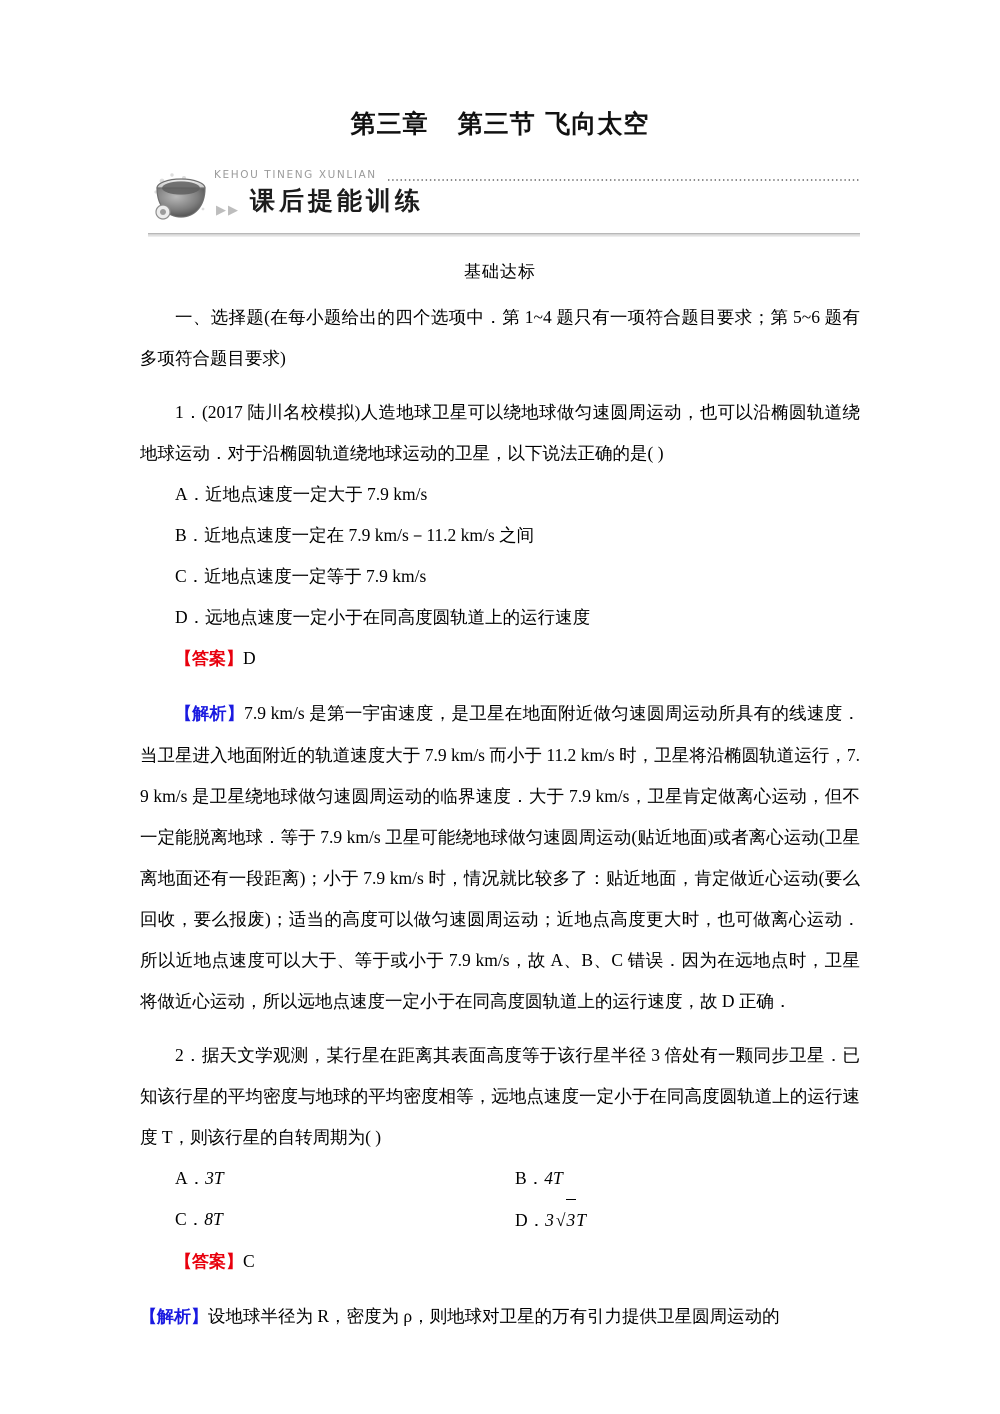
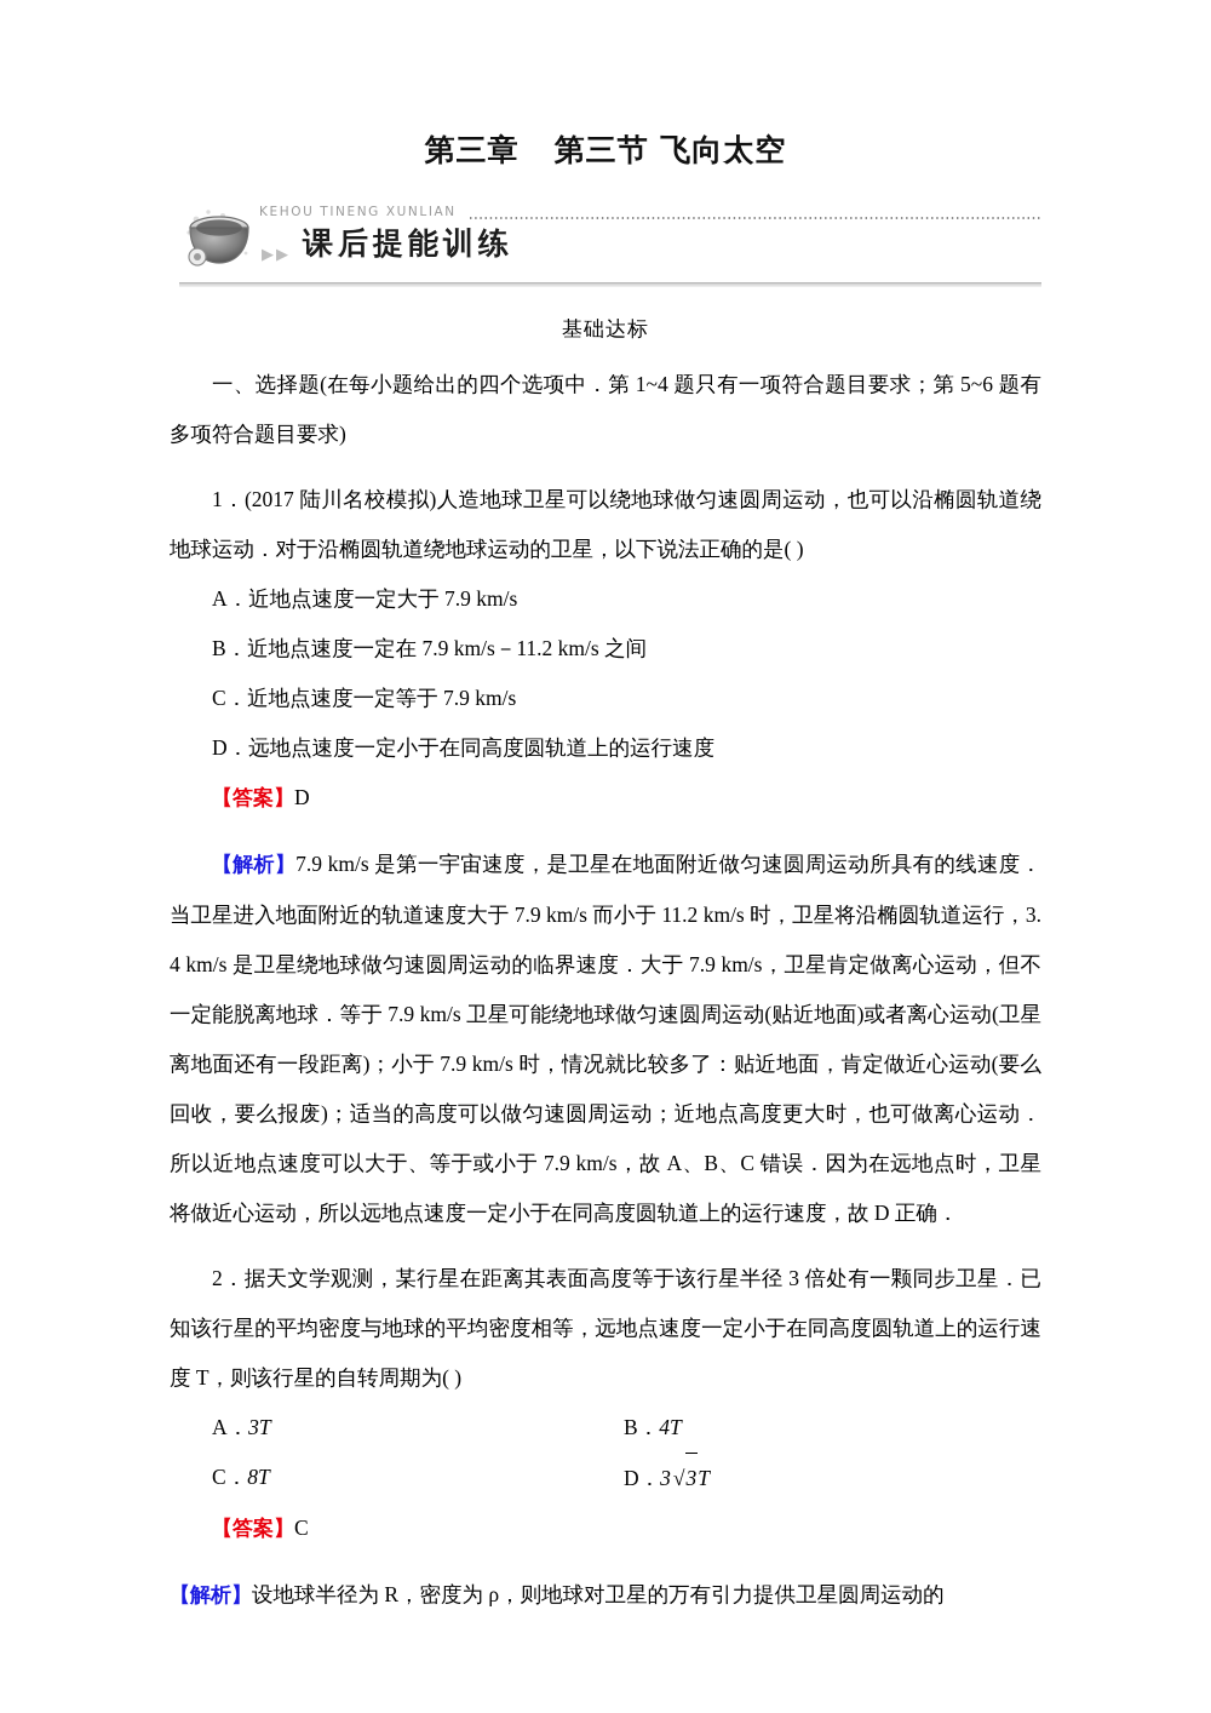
  第三章 第三节 飞向太空
  KEHOU TINENG XUNLIAN
  ▶▶
  课后提能训练
  基础达标
  一、选择题(在每小题给出的四个选项中．第 1~4 题只有一项符合题目要求；第 5~6 题有多项符合题目要求)
  1．(2017 陆川名校模拟)人造地球卫星可以绕地球做匀速圆周运动，也可以沿椭圆轨道绕地球运动．对于沿椭圆轨道绕地球运动的卫星，以下说法正确的是( )
  A．近地点速度一定大于 7.9 km/s
  B．近地点速度一定在 7.9 km/s－11.2 km/s 之间
  C．近地点速度一定等于 7.9 km/s
  D．远地点速度一定小于在同高度圆轨道上的运行速度
  【答案】D
- 【解析】7.9 km/s 是第一宇宙速度，是卫星在地面附近做匀速圆周运动所具有的线速度．当卫星进入地面附近的轨道速度大于 7.9 km/s 而小于 11.2 km/s 时，卫星将沿椭圆轨道运行，7.9 km/s 是卫星绕地球做匀速圆周运动的临界速度．大于 7.9 km/s，卫星肯定做离心运动，但不一定能脱离地球．等于 7.9 km/s 卫星可能绕地球做匀速圆周运动(贴近地面)或者离心运动(卫星离地面还有一段距离)；小于 7.9 km/s 时，情况就比较多了：贴近地面，肯定做近心运动(要么回收，要么报废)；适当的高度可以做匀速圆周运动；近地点高度更大时，也可做离心运动．所以近地点速度可以大于、等于或小于 7.9 km/s，故 A、B、C 错误．因为在远地点时，卫星将做近心运动，所以远地点速度一定小于在同高度圆轨道上的运行速度，故 D 正确．
+ 【解析】7.9 km/s 是第一宇宙速度，是卫星在地面附近做匀速圆周运动所具有的线速度．当卫星进入地面附近的轨道速度大于 7.9 km/s 而小于 11.2 km/s 时，卫星将沿椭圆轨道运行，3.4 km/s 是卫星绕地球做匀速圆周运动的临界速度．大于 7.9 km/s，卫星肯定做离心运动，但不一定能脱离地球．等于 7.9 km/s 卫星可能绕地球做匀速圆周运动(贴近地面)或者离心运动(卫星离地面还有一段距离)；小于 7.9 km/s 时，情况就比较多了：贴近地面，肯定做近心运动(要么回收，要么报废)；适当的高度可以做匀速圆周运动；近地点高度更大时，也可做离心运动．所以近地点速度可以大于、等于或小于 7.9 km/s，故 A、B、C 错误．因为在远地点时，卫星将做近心运动，所以远地点速度一定小于在同高度圆轨道上的运行速度，故 D 正确．
  2．据天文学观测，某行星在距离其表面高度等于该行星半径 3 倍处有一颗同步卫星．已知该行星的平均密度与地球的平均密度相等，远地点速度一定小于在同高度圆轨道上的运行速度 T，则该行星的自转周期为( )
  A．3T
  B．4T
  C．8T
  D．3√3T
  【答案】C
  【解析】设地球半径为 R，密度为 ρ，则地球对卫星的万有引力提供卫星圆周运动的
